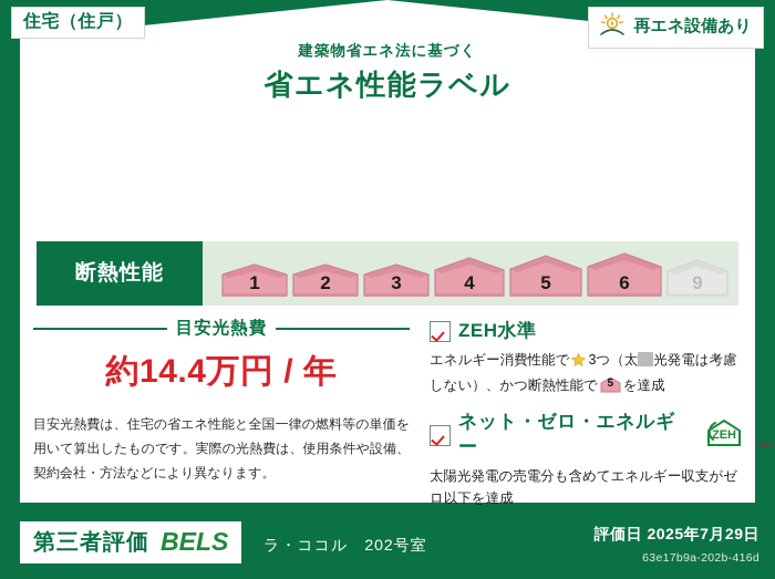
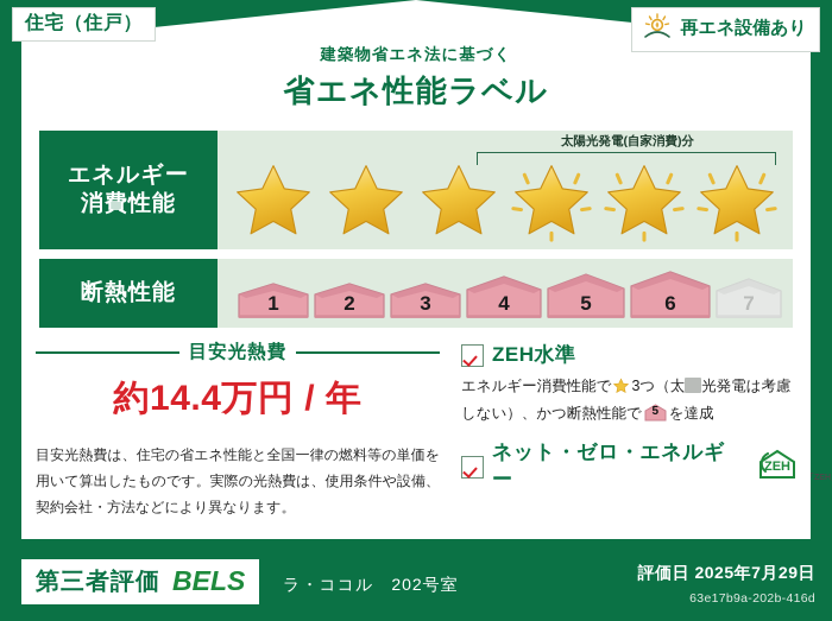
  住宅（住戸）
  再エネ設備あり
  建築物省エネ法に基づく
  省エネ性能ラベル
+ エネルギー
+ 消費性能
+ 太陽光発電(自家消費)分
  断熱性能
  1
  2
  3
  4
  5
  6
- 9
+ 7
  目安光熱費
  約14.4万円 / 年
  目安光熱費は、住宅の省エネ性能と全国一律の燃料等の単価を用いて算出したものです。実際の光熱費は、使用条件や設備、契約会社・方法などにより異なります。
  ZEH水準
  エネルギー消費性能で 3つ（太 光発電は考慮しない）、かつ断熱性能で
  5
  を達成
  ネット・ゼロ・エネルギー
  ZEH
- 太陽光発電の売電分も含めてエネルギー収支がゼロ以下を達成
  第三者評価
  BELS
  ラ・ココル 202号室
  評価日 2025年7月29日
  63e17b9a-202b-416d
